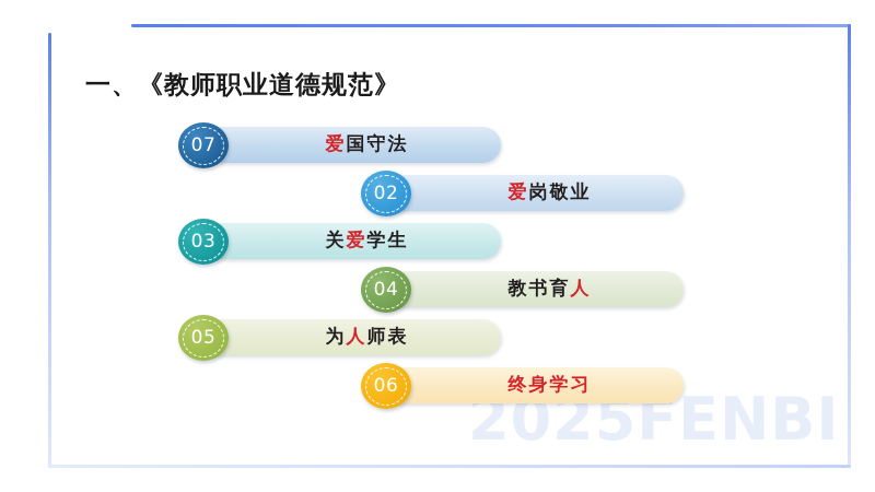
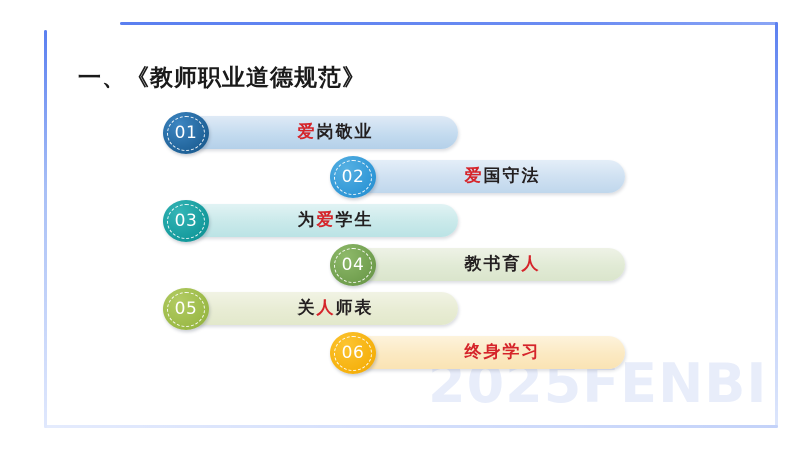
  一、《教师职业道德规范》
  2025FENBI
- 爱国守法
+ 爱岗敬业
- 07
+ 01
- 爱岗敬业
+ 爱国守法
  02
- 关爱学生
+ 为爱学生
  03
  教书育人
  04
- 为人师表
+ 关人师表
  05
  终身学习
  06
